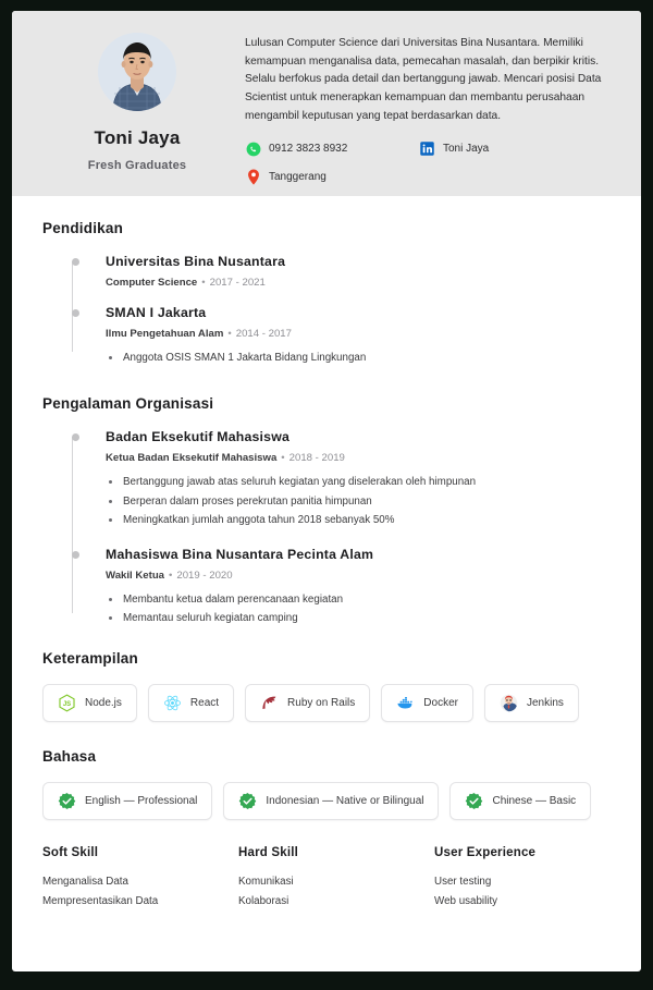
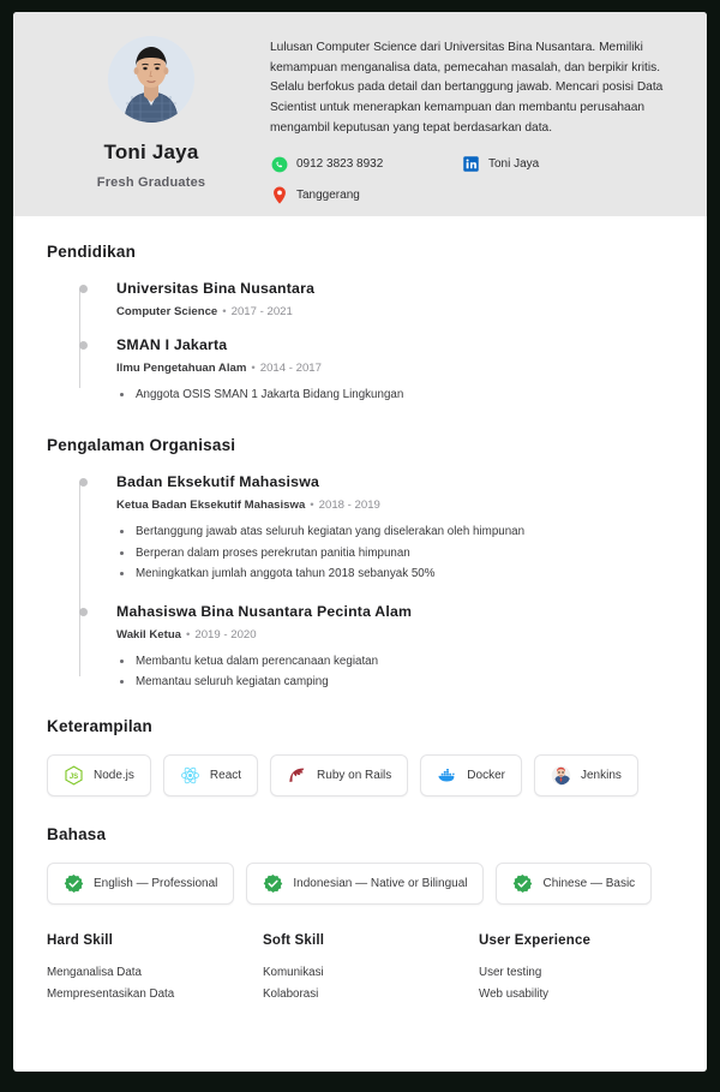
  Toni Jaya
  Fresh Graduates
  Lulusan Computer Science dari Universitas Bina Nusantara. Memiliki kemampuan menganalisa data, pemecahan masalah, dan berpikir kritis. Selalu berfokus pada detail dan bertanggung jawab. Mencari posisi Data Scientist untuk menerapkan kemampuan dan membantu perusahaan mengambil keputusan yang tepat berdasarkan data.
  0912 3823 8932
  Toni Jaya
  Tanggerang
  Pendidikan
  Universitas Bina Nusantara
  Computer Science • 2017 - 2021
  SMAN I Jakarta
  Ilmu Pengetahuan Alam • 2014 - 2017
  Anggota OSIS SMAN 1 Jakarta Bidang Lingkungan
  Pengalaman Organisasi
  Badan Eksekutif Mahasiswa
  Ketua Badan Eksekutif Mahasiswa • 2018 - 2019
  Bertanggung jawab atas seluruh kegiatan yang diselerakan oleh himpunan
  Berperan dalam proses perekrutan panitia himpunan
  Meningkatkan jumlah anggota tahun 2018 sebanyak 50%
  Mahasiswa Bina Nusantara Pecinta Alam
  Wakil Ketua • 2019 - 2020
  Membantu ketua dalam perencanaan kegiatan
  Memantau seluruh kegiatan camping
  Keterampilan
  Node.js
  React
  Ruby on Rails
  Docker
  Jenkins
  Bahasa
  English — Professional
  Indonesian — Native or Bilingual
  Chinese — Basic
- Soft Skill
+ Hard Skill
  Menganalisa Data
  Mempresentasikan Data
- Hard Skill
+ Soft Skill
  Komunikasi
  Kolaborasi
  User Experience
  User testing
  Web usability
